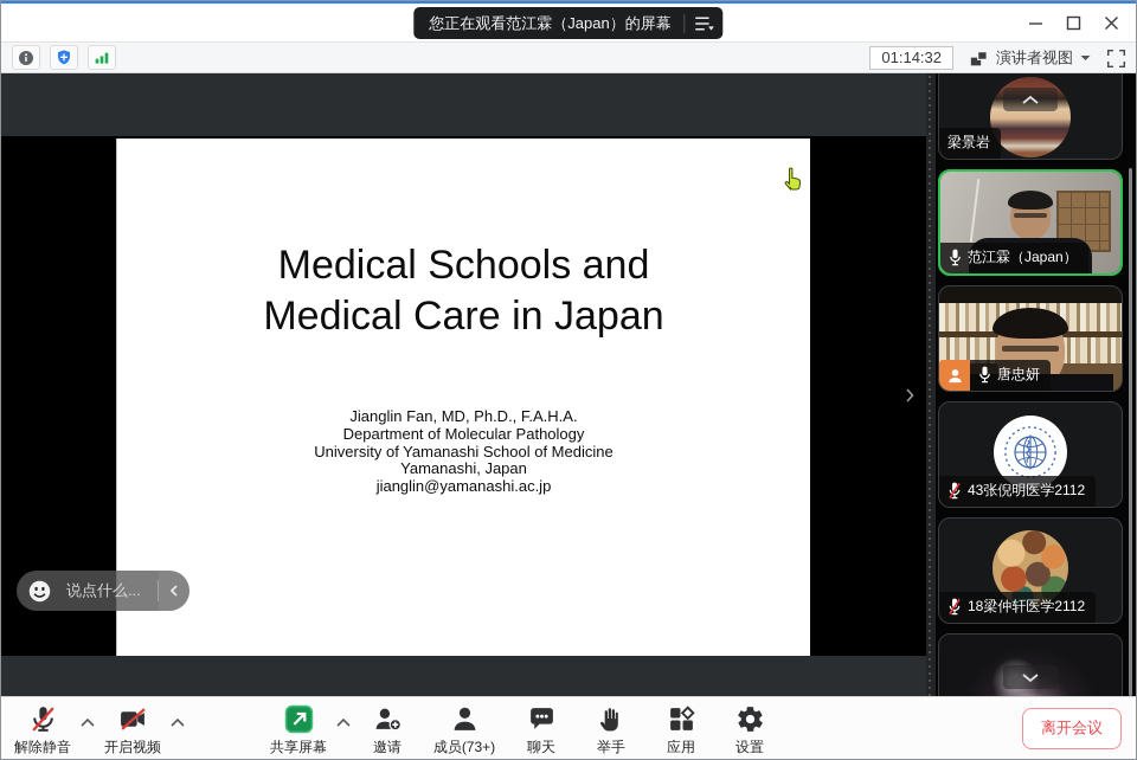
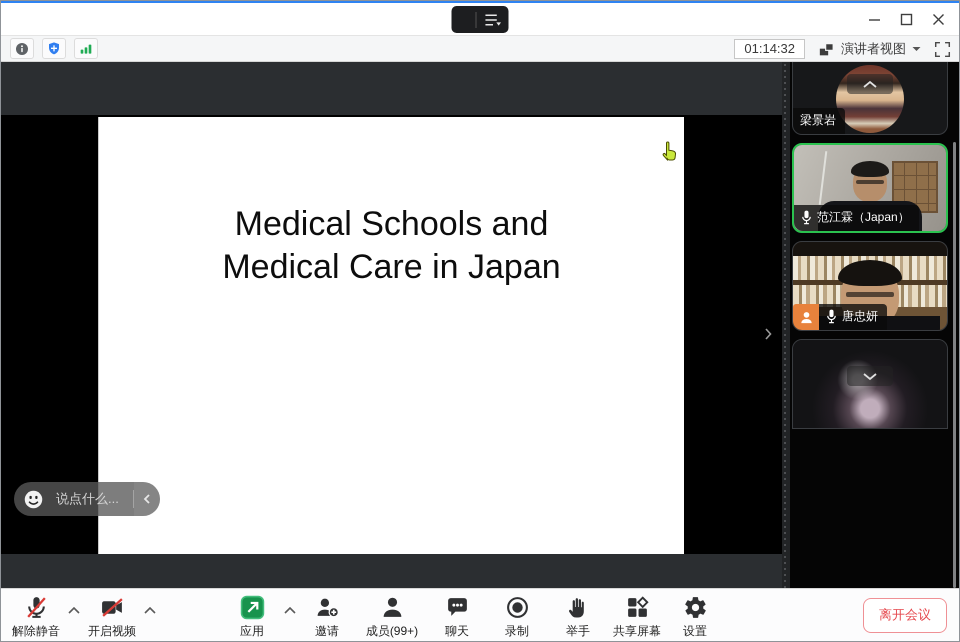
- 您正在观看范江霖（Japan）的屏幕
  01:14:32
  演讲者视图
  Medical Schools and
  Medical Care in Japan
- Jianglin Fan, MD, Ph.D., F.A.H.A.
- Department of Molecular Pathology
- University of Yamanashi School of Medicine
- Yamanashi, Japan
- jianglin@yamanashi.ac.jp
  说点什么...
  梁景岩
  范江霖（Japan）
  唐忠妍
- 43张倪明医学2112
- 18梁仲轩医学2112
  解除静音
  开启视频
- 共享屏幕
+ 应用
  邀请
- 成员(73+)
+ 成员(99+)
  聊天
+ 录制
  举手
- 应用
+ 共享屏幕
  设置
  离开会议
